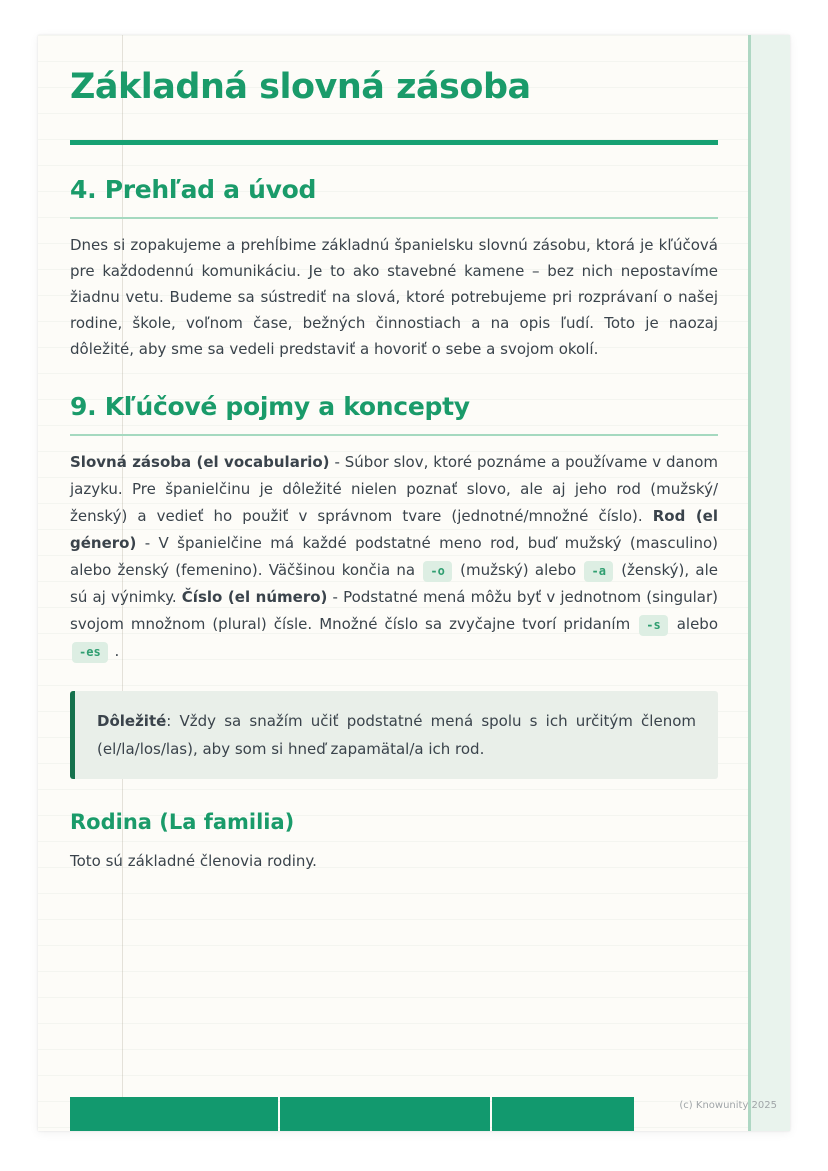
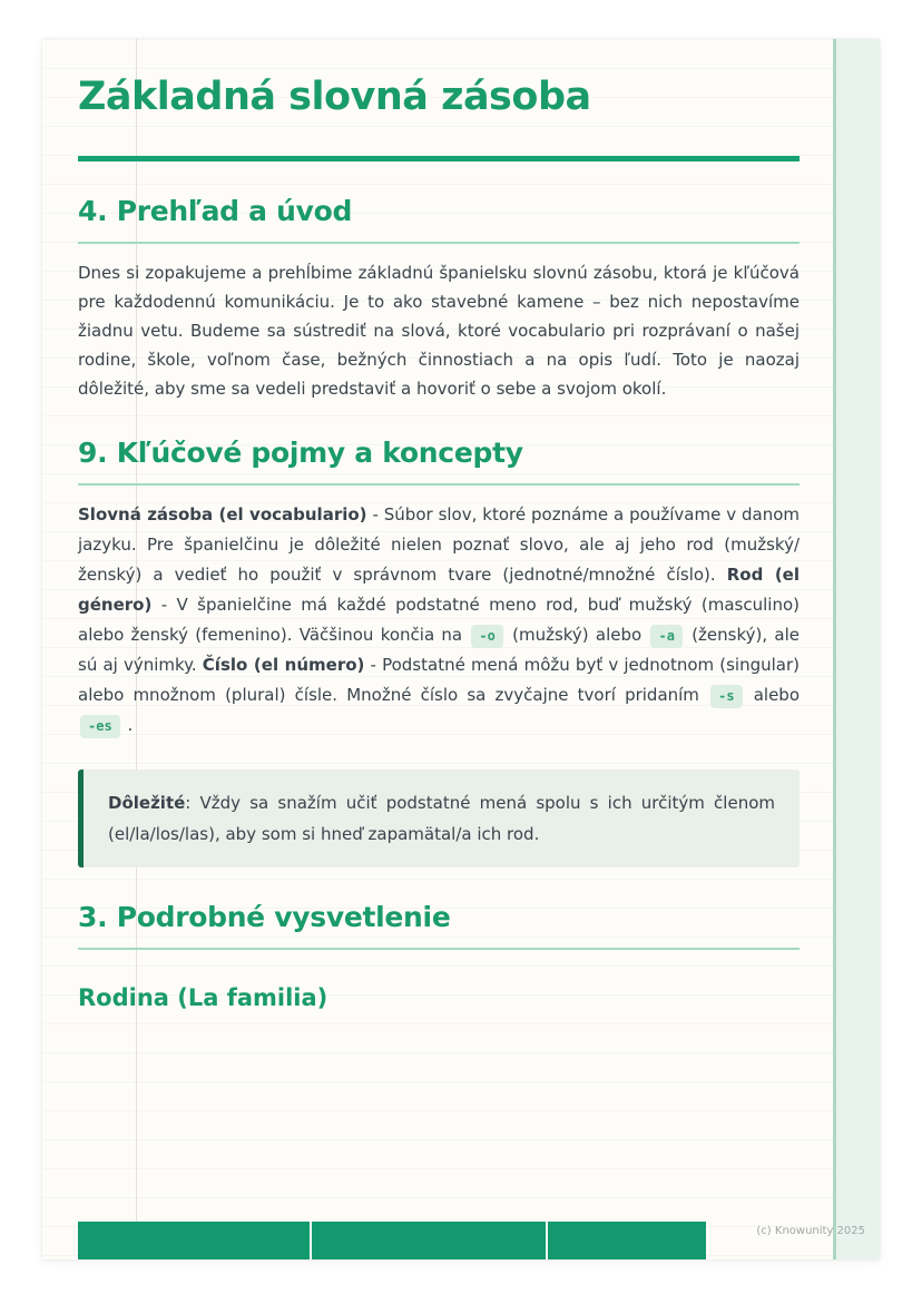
  Základná slovná zásoba
  4. Prehľad a úvod
- Dnes si zopakujeme a prehĺbime základnú španielsku slovnú zásobu, ktorá je kľúčová pre každodennú komunikáciu. Je to ako stavebné kamene – bez nich nepostavíme žiadnu vetu. Budeme sa sústrediť na slová, ktoré potrebujeme pri rozprávaní o našej rodine, škole, voľnom čase, bežných činnostiach a na opis ľudí. Toto je naozaj dôležité, aby sme sa vedeli predstaviť a hovoriť o sebe a svojom okolí.
+ Dnes si zopakujeme a prehĺbime základnú španielsku slovnú zásobu, ktorá je kľúčová pre každodennú komunikáciu. Je to ako stavebné kamene – bez nich nepostavíme žiadnu vetu. Budeme sa sústrediť na slová, ktoré vocabulario pri rozprávaní o našej rodine, škole, voľnom čase, bežných činnostiach a na opis ľudí. Toto je naozaj dôležité, aby sme sa vedeli predstaviť a hovoriť o sebe a svojom okolí.
  9. Kľúčové pojmy a koncepty
- Slovná zásoba (el vocabulario) - Súbor slov, ktoré poznáme a používame v danom jazyku. Pre španielčinu je dôležité nielen poznať slovo, ale aj jeho rod (mužský/ženský) a vedieť ho použiť v správnom tvare (jednotné/množné číslo). Rod (el género) - V španielčine má každé podstatné meno rod, buď mužský (masculino) alebo ženský (femenino). Väčšinou končia na -o (mužský) alebo -a (ženský), ale sú aj výnimky. Číslo (el número) - Podstatné mená môžu byť v jednotnom (singular) svojom množnom (plural) čísle. Množné číslo sa zvyčajne tvorí pridaním -s alebo -es .
+ Slovná zásoba (el vocabulario) - Súbor slov, ktoré poznáme a používame v danom jazyku. Pre španielčinu je dôležité nielen poznať slovo, ale aj jeho rod (mužský/ženský) a vedieť ho použiť v správnom tvare (jednotné/množné číslo). Rod (el género) - V španielčine má každé podstatné meno rod, buď mužský (masculino) alebo ženský (femenino). Väčšinou končia na -o (mužský) alebo -a (ženský), ale sú aj výnimky. Číslo (el número) - Podstatné mená môžu byť v jednotnom (singular) alebo množnom (plural) čísle. Množné číslo sa zvyčajne tvorí pridaním -s alebo -es .
  Dôležité: Vždy sa snažím učiť podstatné mená spolu s ich určitým členom (el/la/los/las), aby som si hneď zapamätal/a ich rod.
+ 3. Podrobné vysvetlenie
  Rodina (La familia)
- Toto sú základné členovia rodiny.
  (c) Knowunity 2025
